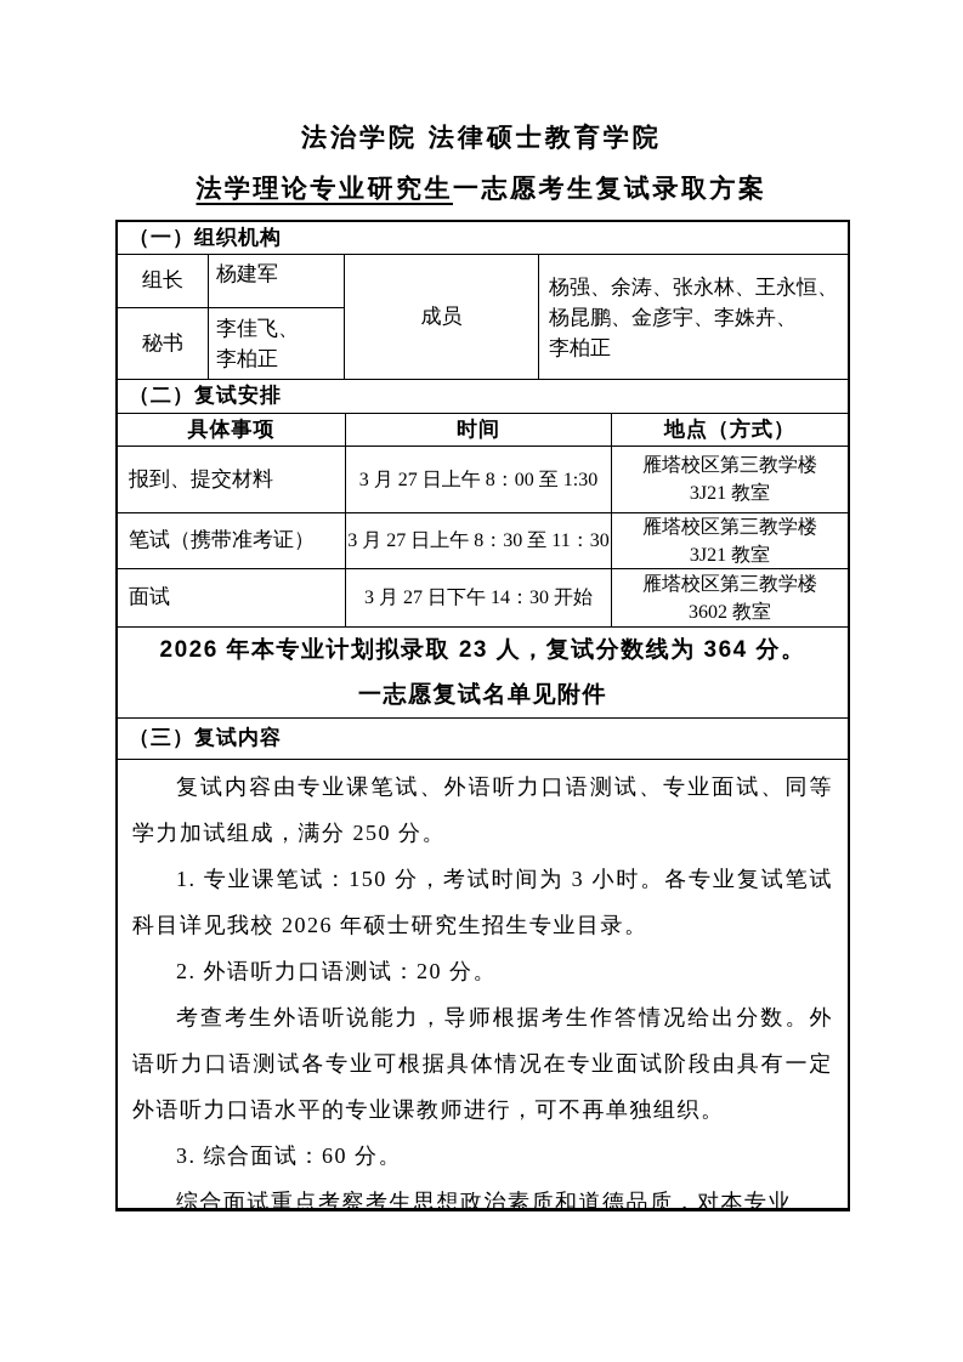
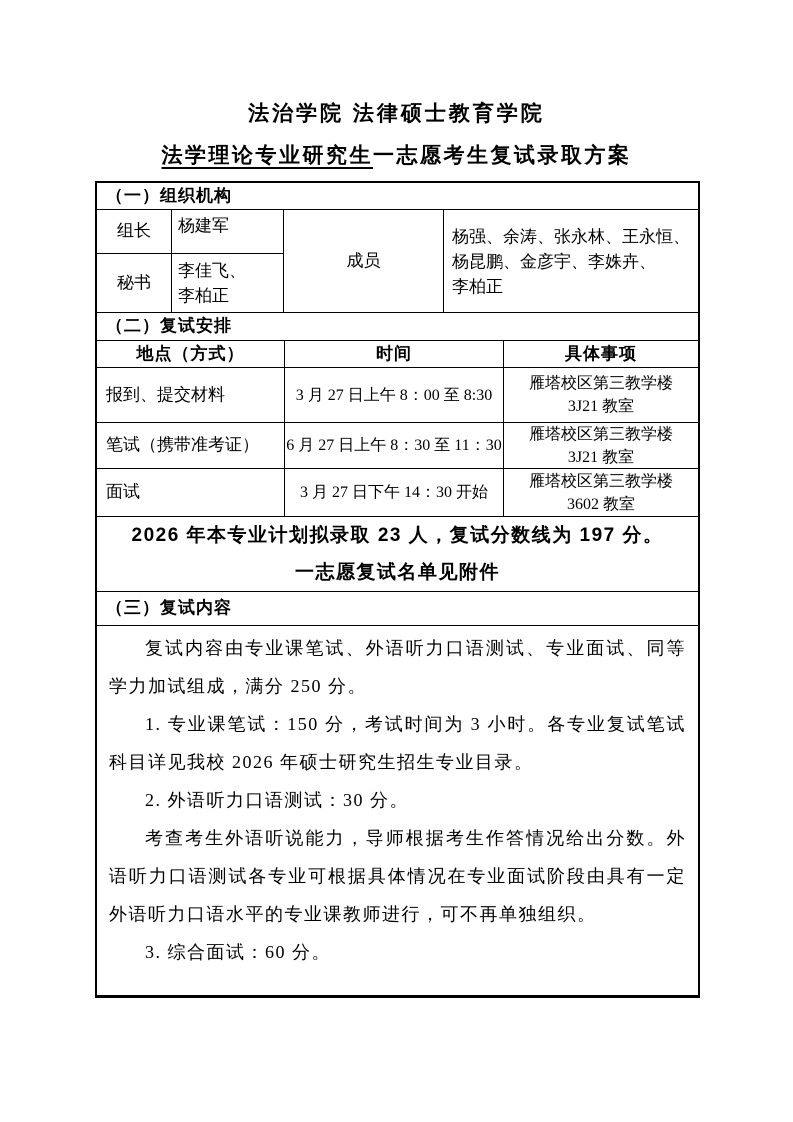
  法治学院 法律硕士教育学院
  法学理论专业研究生一志愿考生复试录取方案
  （一）组织机构
  组长
  杨建军
  秘书
  李佳飞、
  李柏正
  成员
  杨强、余涛、张永林、王永恒、
  杨昆鹏、金彦宇、李姝卉、
  李柏正
  （二）复试安排
- 具体事项
+ 地点（方式）
  时间
- 地点（方式）
+ 具体事项
  报到、提交材料
- 3 月 27 日上午 8：00 至 1:30
+ 3 月 27 日上午 8：00 至 8:30
  雁塔校区第三教学楼
  3J21 教室
  笔试（携带准考证）
- 3 月 27 日上午 8：30 至 11：30
+ 6 月 27 日上午 8：30 至 11：30
  雁塔校区第三教学楼
  3J21 教室
  面试
  3 月 27 日下午 14：30 开始
  雁塔校区第三教学楼
  3602 教室
- 2026 年本专业计划拟录取 23 人，复试分数线为 364 分。
+ 2026 年本专业计划拟录取 23 人，复试分数线为 197 分。
  一志愿复试名单见附件
  （三）复试内容
  复试内容由专业课笔试、外语听力口语测试、专业面试、同等学力加试组成，满分 250 分。
  1. 专业课笔试：150 分，考试时间为 3 小时。各专业复试笔试科目详见我校 2026 年硕士研究生招生专业目录。
- 2. 外语听力口语测试：20 分。
+ 2. 外语听力口语测试：30 分。
  考查考生外语听说能力，导师根据考生作答情况给出分数。外语听力口语测试各专业可根据具体情况在专业面试阶段由具有一定外语听力口语水平的专业课教师进行，可不再单独组织。
  3. 综合面试：60 分。
- 综合面试重点考察考生思想政治素质和道德品质，对本专业
